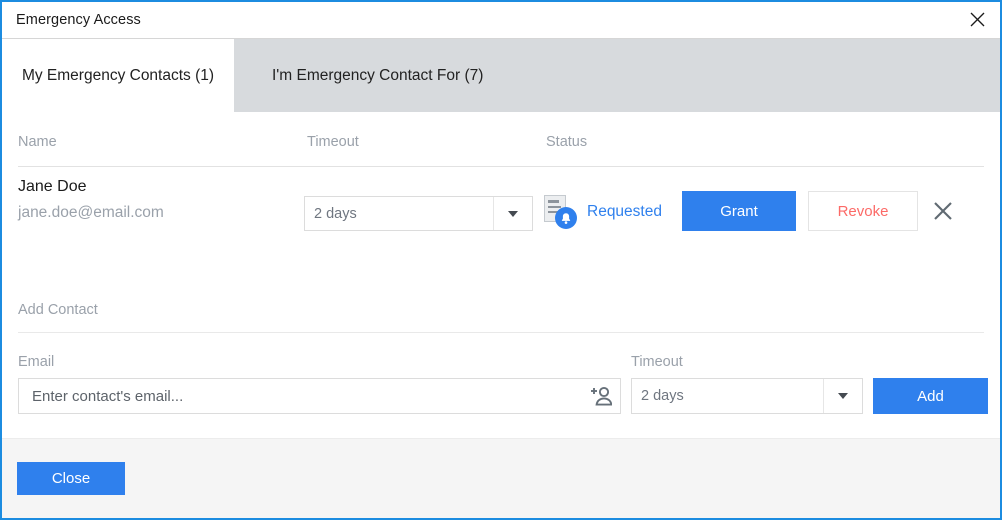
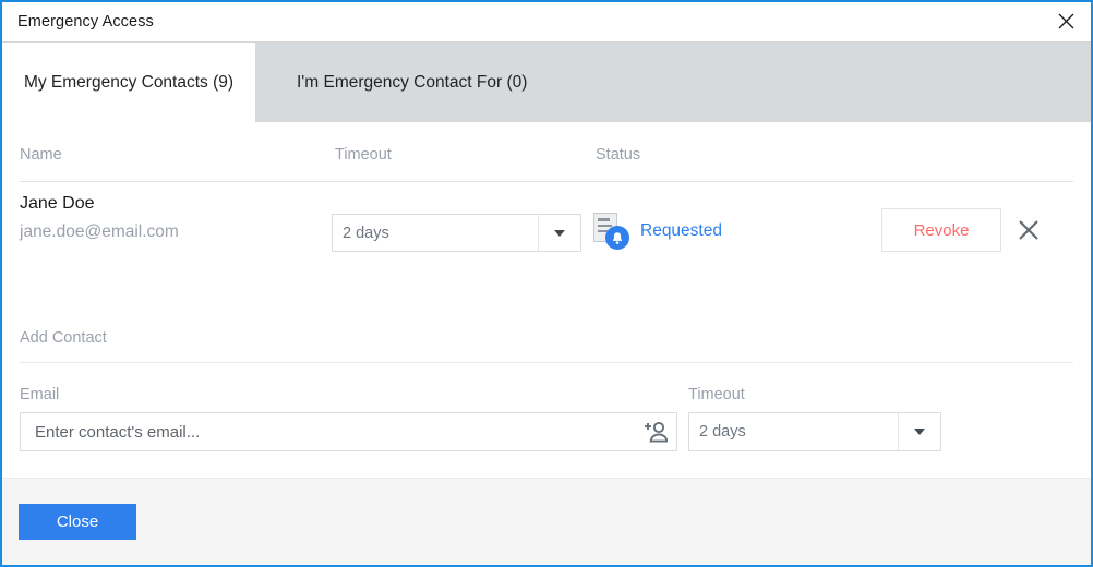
  Emergency Access
- My Emergency Contacts (1)
+ My Emergency Contacts (9)
- I'm Emergency Contact For (7)
+ I'm Emergency Contact For (0)
  Name
  Timeout
  Status
  Jane Doe
  jane.doe@email.com
  2 days
  Requested
- Grant
  Revoke
  Add Contact
  Email
  Enter contact's email...
  Timeout
  2 days
- Add
  Close
